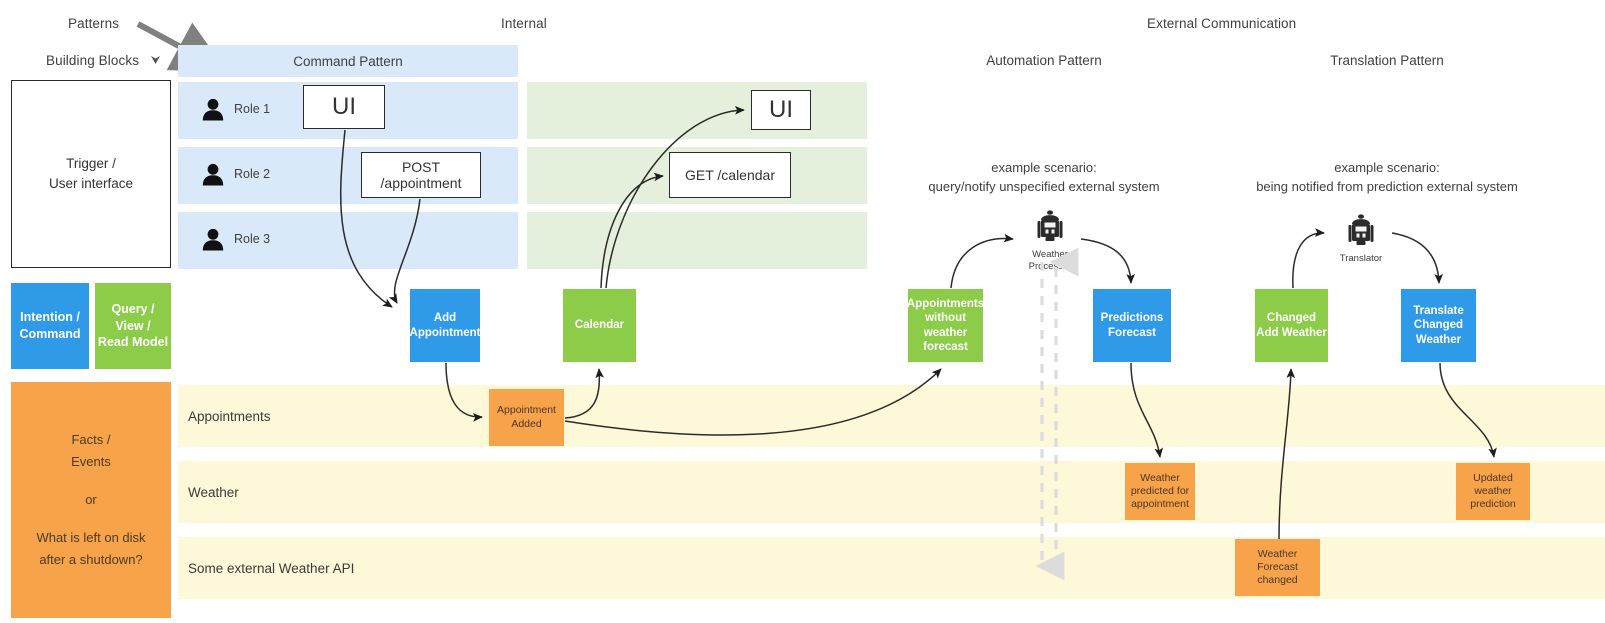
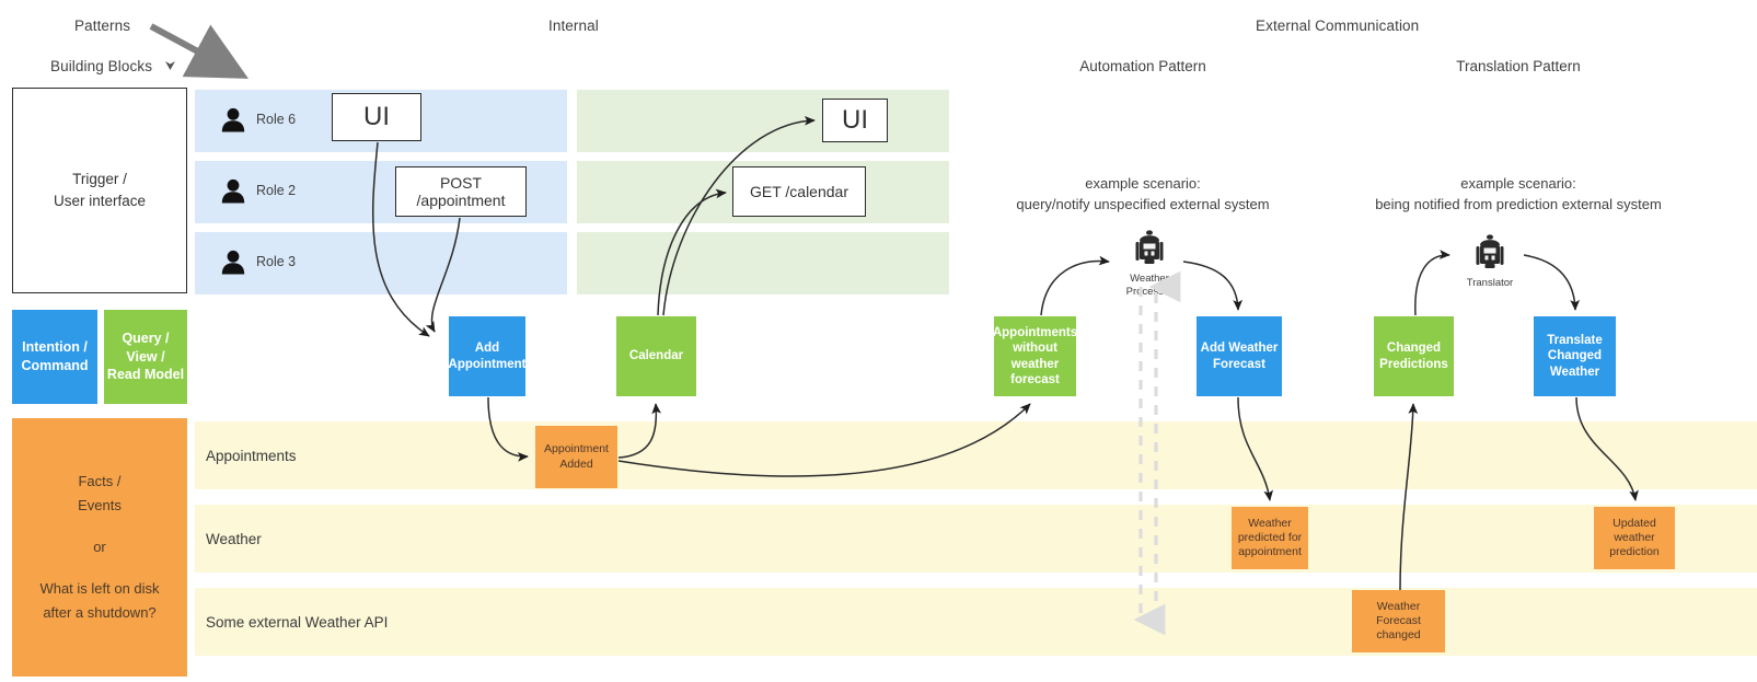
  Patterns
  Building Blocks
  Internal
  External Communication
- Command Pattern
  Automation Pattern
  Translation Pattern
- Role 1
+ Role 6
  Role 2
  Role 3
  Trigger /
  User interface
  Intention /
  Command
  Query /
  View /
  Read Model
  Facts /
  Events
  or
  What is left on disk
  after a shutdown?
  Appointments
  Weather
  Some external Weather API
  UI
  POST /appointment
  UI
  GET /calendar
  example scenario:
  query/notify unspecified external system
  example scenario:
  being notified from prediction external system
  Weather
  Prcessor
  Translator
  Add
  Appointment
  Calendar
  Appointments
  without
  weather
  forecast
- Predictions
+ Add Weather
  Forecast
  Changed
- Add Weather
+ Predictions
  Translate
  Changed
  Weather
  Appointment
  Added
  Weather
  predicted for
  appointment
  Updated
  weather
  prediction
  Weather
  Forecast
  changed
